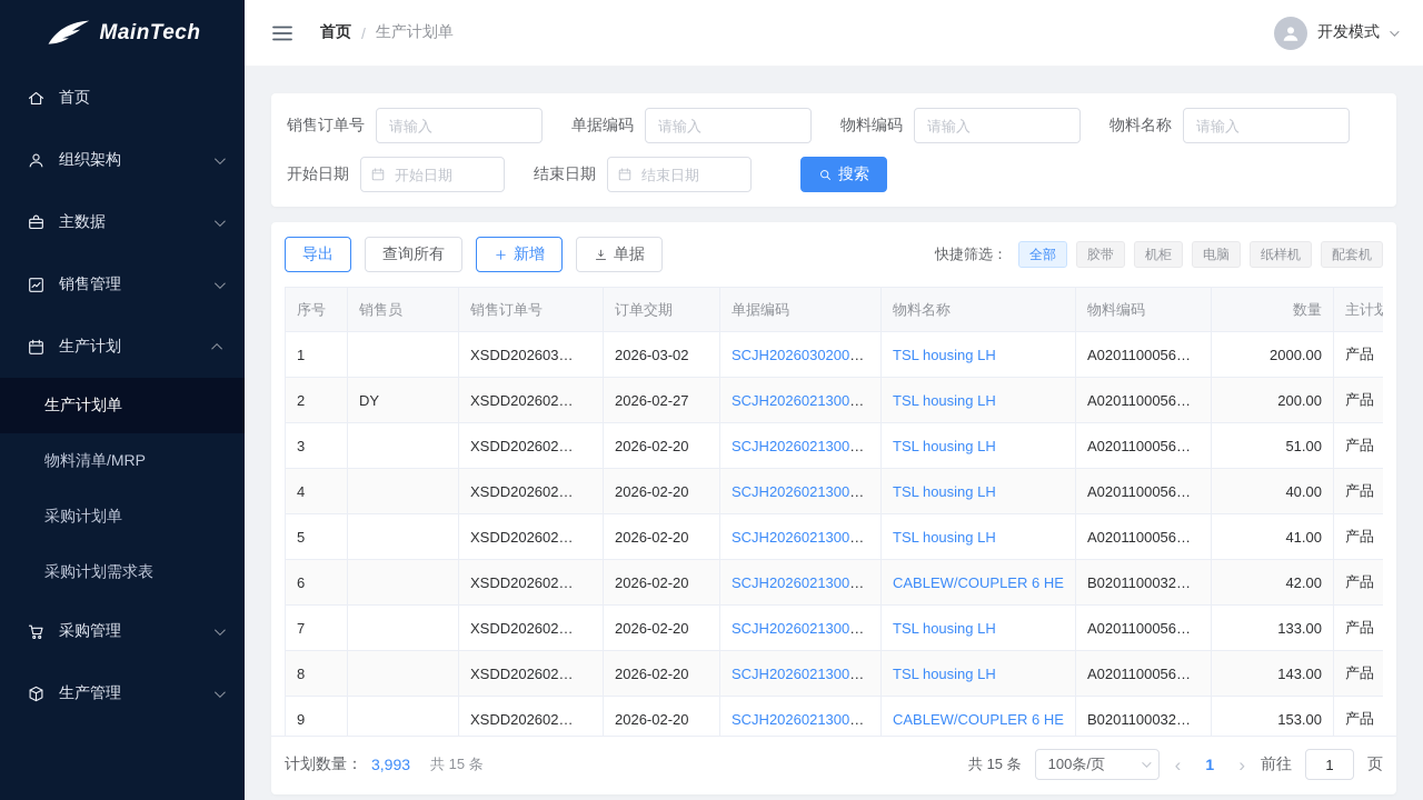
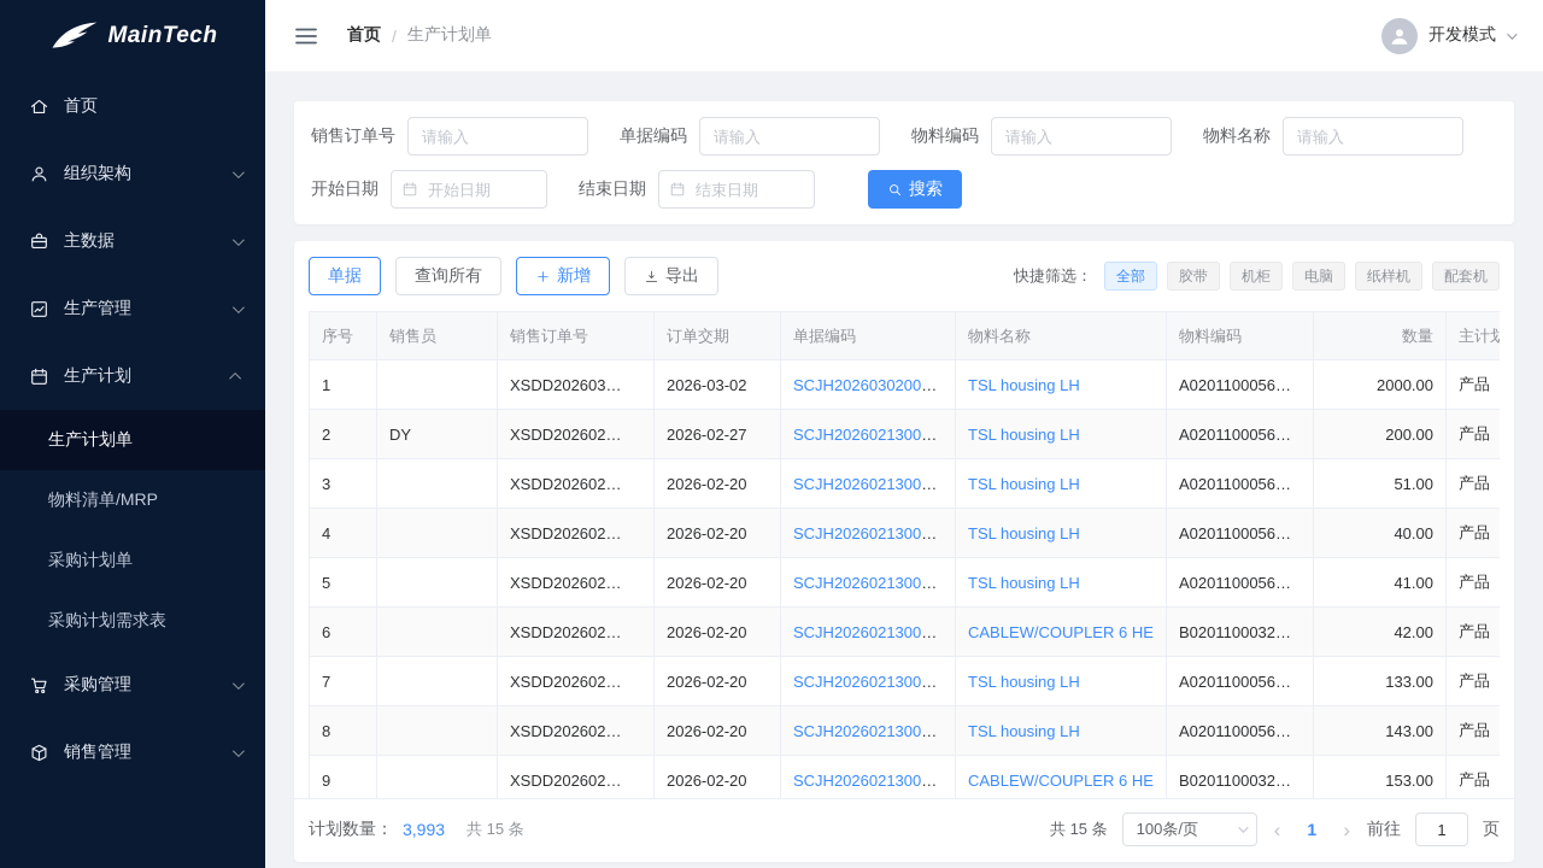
  MainTech
  首页
  组织架构
  主数据
- 销售管理
+ 生产管理
  生产计划
  生产计划单
  物料清单/MRP
  采购计划单
  采购计划需求表
  采购管理
- 生产管理
+ 销售管理
  首页
  /
  生产计划单
  开发模式
  销售订单号
  请输入
  单据编码
  请输入
  物料编码
  请输入
  物料名称
  请输入
  开始日期
  开始日期
  结束日期
  结束日期
  搜索
- 导出
+ 单据
  查询所有
  新增
- 单据
+ 导出
  快捷筛选：
  全部
  胶带
  机柜
  电脑
  纸样机
  配套机
  序号	销售员	销售订单号	订单交期	单据编码	物料名称	物料编码	数量	主计划
  1		XSDD202603…	2026-03-02	SCJH20260302001…	TSL housing LH	A0201100056…	2000.00	产品
  2	DY	XSDD202602…	2026-02-27	SCJH20260213005…	TSL housing LH	A0201100056…	200.00	产品
  3		XSDD202602…	2026-02-20	SCJH20260213004…	TSL housing LH	A0201100056…	51.00	产品
  4		XSDD202602…	2026-02-20	SCJH20260213003…	TSL housing LH	A0201100056…	40.00	产品
  5		XSDD202602…	2026-02-20	SCJH20260213003…	TSL housing LH	A0201100056…	41.00	产品
  6		XSDD202602…	2026-02-20	SCJH20260213003…	CABLEW/COUPLER 6 HE	B0201100032…	42.00	产品
  7		XSDD202602…	2026-02-20	SCJH20260213002…	TSL housing LH	A0201100056…	133.00	产品
  8		XSDD202602…	2026-02-20	SCJH20260213002…	TSL housing LH	A0201100056…	143.00	产品
  9		XSDD202602…	2026-02-20	SCJH20260213002…	CABLEW/COUPLER 6 HE	B0201100032…	153.00	产品
  计划数量：
  3,993
  共 15 条
  共 15 条
  100条/页
  ‹
  1
  ›
  前往
  1
  页
